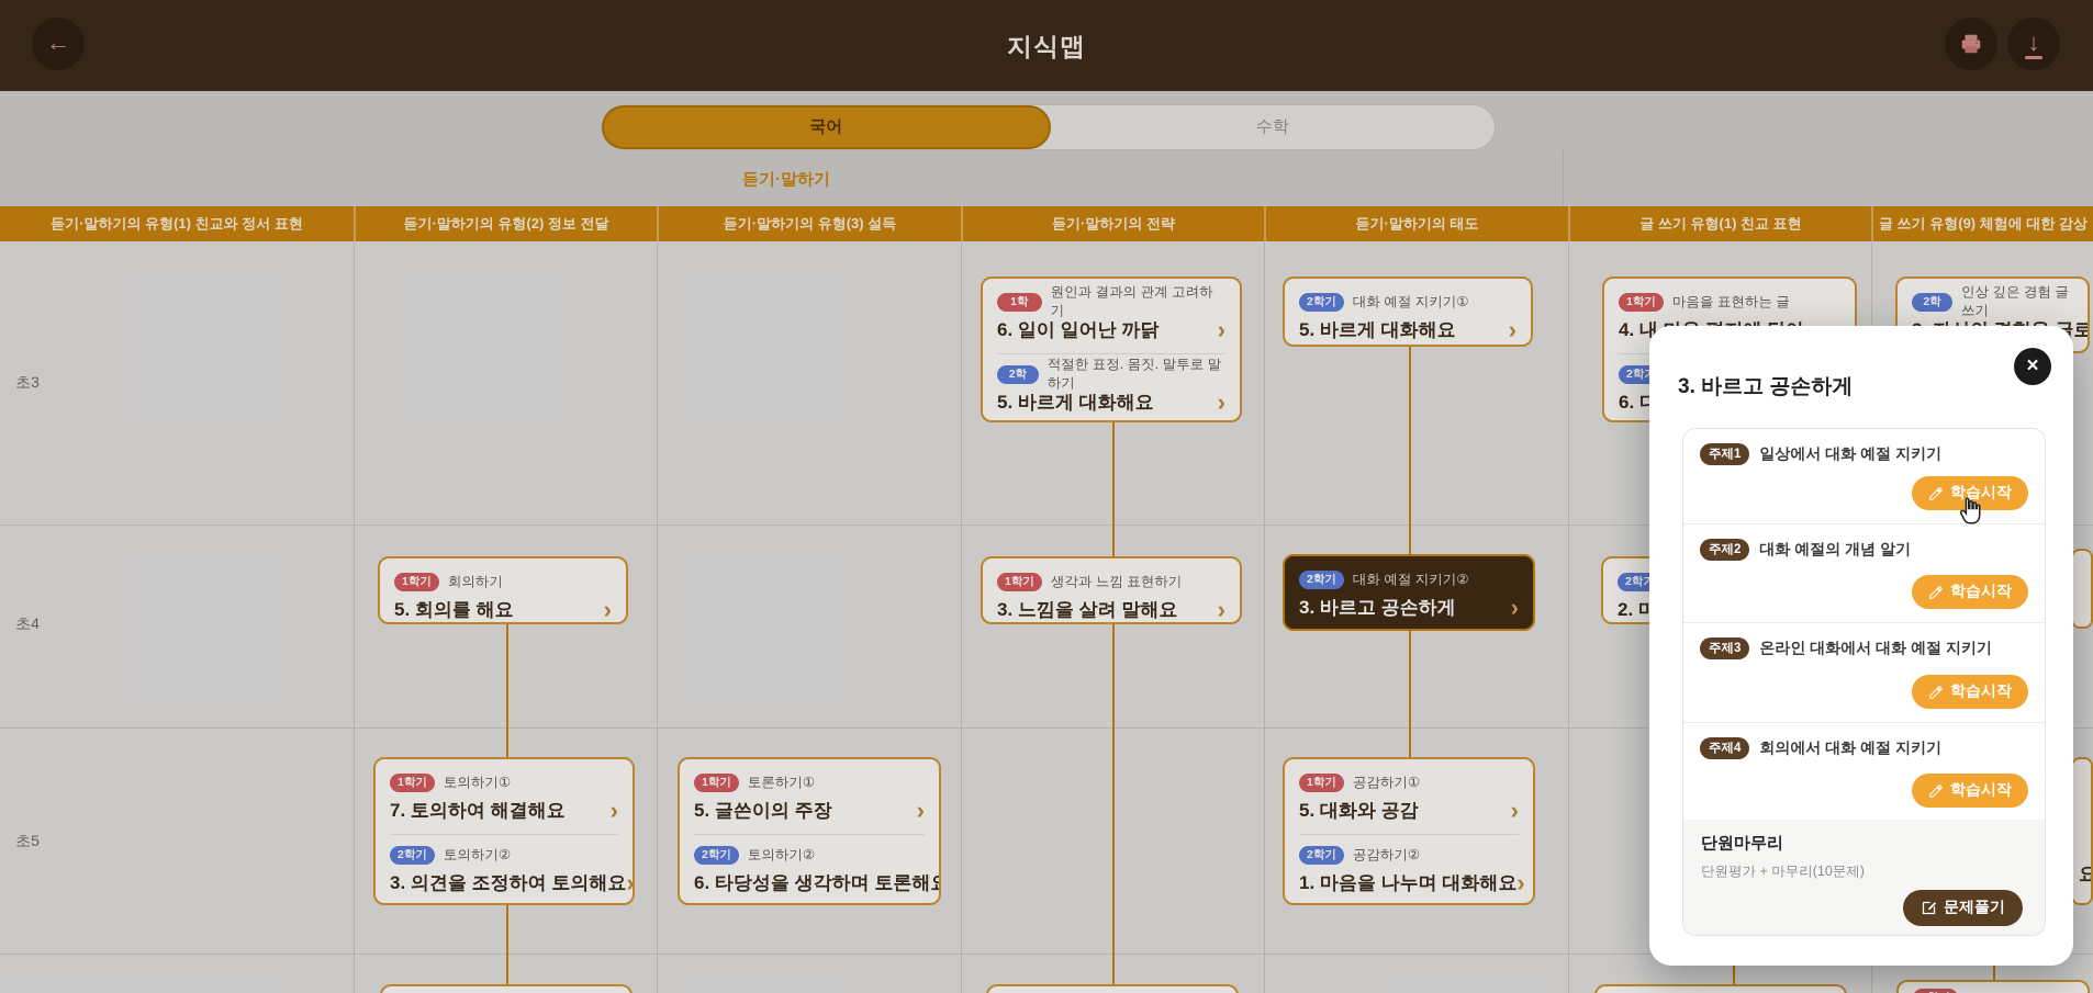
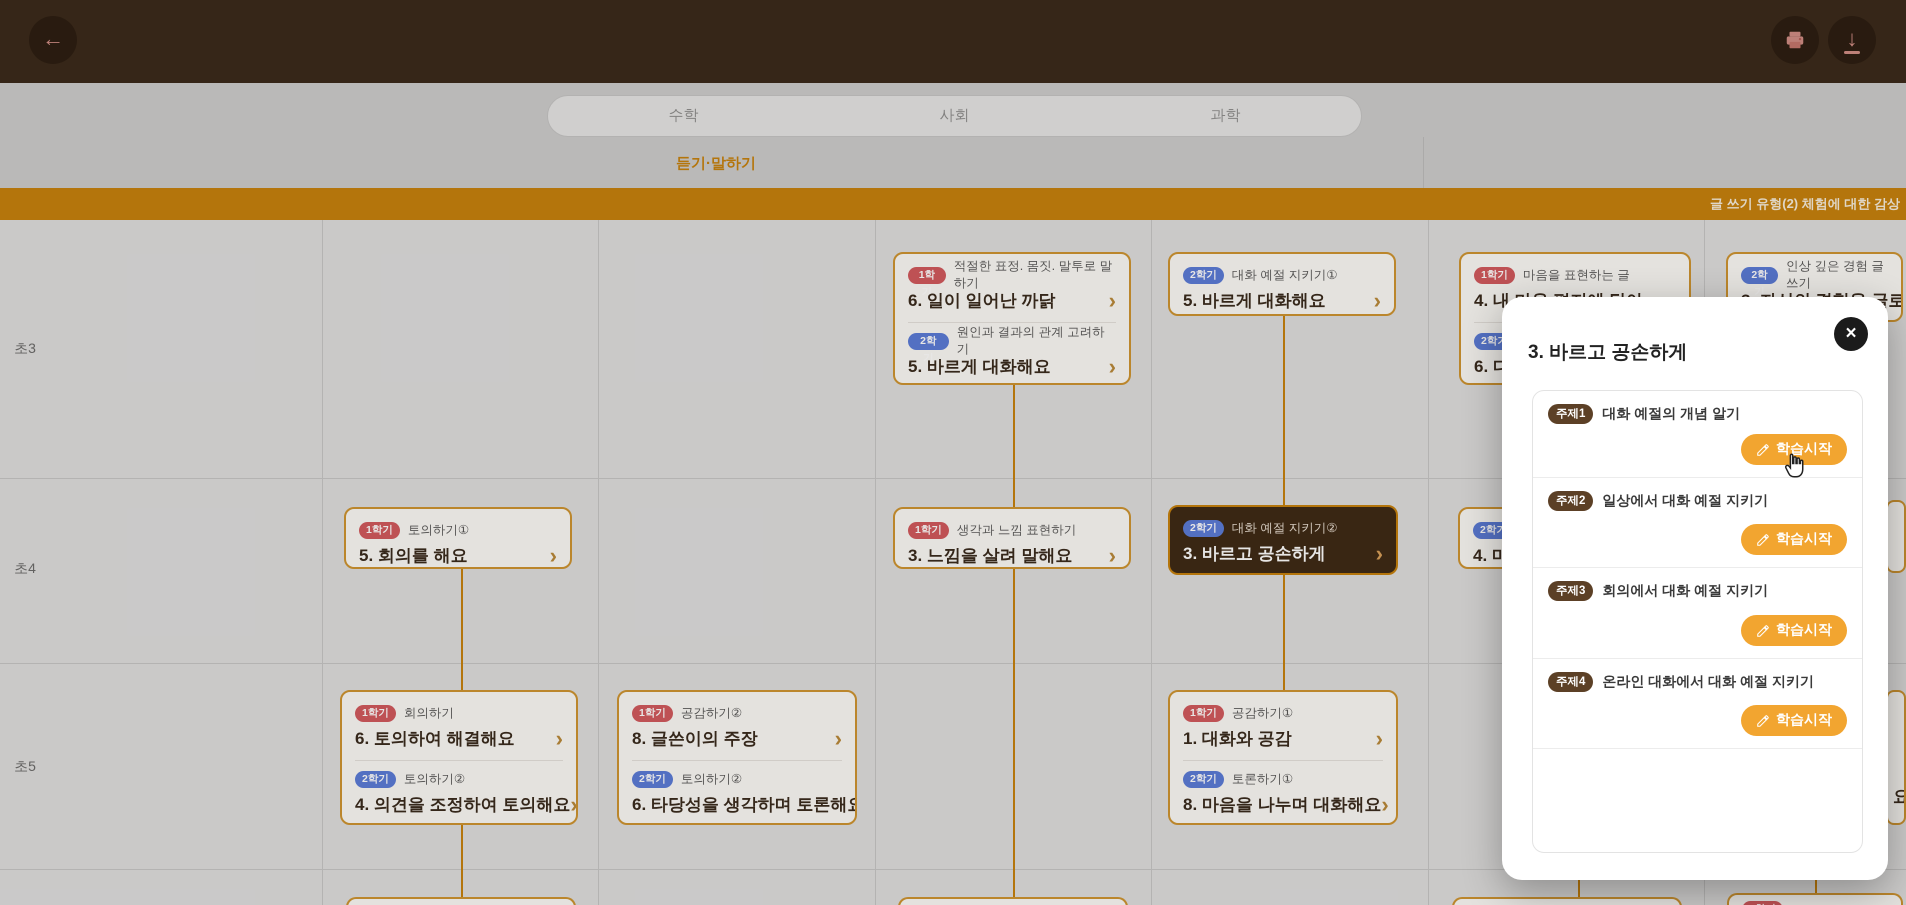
  듣기·말하기
- 듣기·말하기의 유형(1) 친교와 정서 표현
- 듣기·말하기의 유형(2) 정보 전달
- 듣기·말하기의 유형(3) 설득
- 듣기·말하기의 전략
- 듣기·말하기의 태도
- 글 쓰기 유형(1) 친교 표현
- 글 쓰기 유형(9) 체험에 대한 감상
+ 글 쓰기 유형(2) 체험에 대한 감상
  초3
  초4
  초5
  1학기
- 원인과 결과의 관계 고려하기
+ 적절한 표정. 몸짓. 말투로 말하기
  6. 일이 일어난 까닭
  ›
  2학기
- 적절한 표정. 몸짓. 말투로 말하기
+ 원인과 결과의 관계 고려하기
  5. 바르게 대화해요
  ›
  2학기
  대화 예절 지키기①
  5. 바르게 대화해요
  ›
  1학기
  마음을 표현하는 글
  2학기
  인상 깊은 경험 글 쓰기
  1학기
- 회의하기
+ 토의하기①
  5. 회의를 해요
  ›
  1학기
  생각과 느낌 표현하기
  3. 느낌을 살려 말해요
  ›
  2학기
  대화 예절 지키기②
  3. 바르고 공손하게
  ›
- 2. 마
+ 4. 마
  1학기
- 토의하기①
+ 회의하기
- 7. 토의하여 해결해요
+ 6. 토의하여 해결해요
  ›
  2학기
  토의하기②
- 3. 의견을 조정하여 토의해요
+ 4. 의견을 조정하여 토의해요
  ›
  1학기
- 토론하기①
+ 공감하기②
- 5. 글쓴이의 주장
+ 8. 글쓴이의 주장
  ›
  2학기
  토의하기②
  6. 타당성을 생각하며 토론해
  1학기
  공감하기①
- 5. 대화와 공감
+ 1. 대화와 공감
  ›
  2학기
- 공감하기②
+ 토론하기①
- 1. 마음을 나누며 대화해요
+ 8. 마음을 나누며 대화해요
  ›
  요
- 지식맵
  ←
  ↓
- 국어
  수학
+ 사회
+ 과학
  ×
  3. 바르고 공손하게
  주제1
- 일상에서 대화 예절 지키기
+ 대화 예절의 개념 알기
  학습시작
  주제2
- 대화 예절의 개념 알기
+ 일상에서 대화 예절 지키기
  학습시작
  주제3
- 온라인 대화에서 대화 예절 지키기
+ 회의에서 대화 예절 지키기
  학습시작
  주제4
- 회의에서 대화 예절 지키기
+ 온라인 대화에서 대화 예절 지키기
  학습시작
- 단원마무리
- 단원평가 + 마무리(10문제)
- 문제풀기
